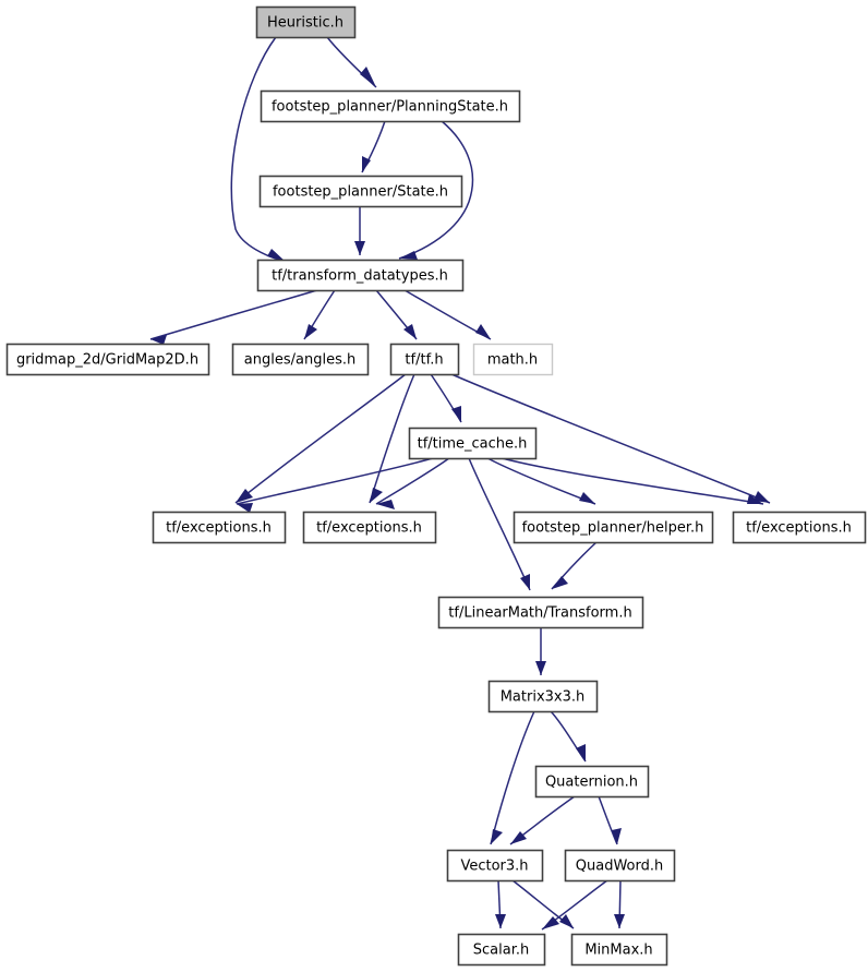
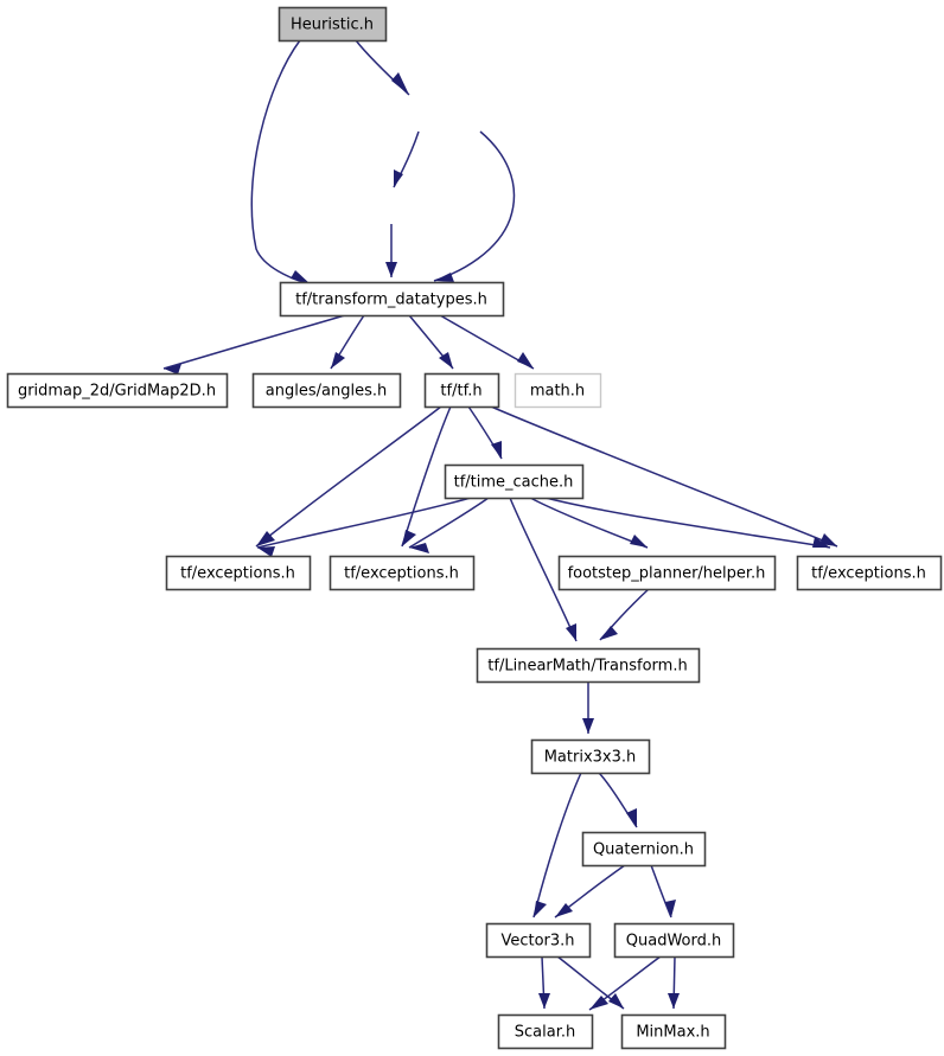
  Heuristic.h
- footstep_planner/PlanningState.h
- footstep_planner/State.h
  tf/transform_datatypes.h
  gridmap_2d/GridMap2D.h
  angles/angles.h
  tf/tf.h
  math.h
  tf/time_cache.h
  tf/exceptions.h
  tf/exceptions.h
  footstep_planner/helper.h
  tf/exceptions.h
  tf/LinearMath/Transform.h
  Matrix3x3.h
  Quaternion.h
  Vector3.h
  QuadWord.h
  Scalar.h
  MinMax.h
